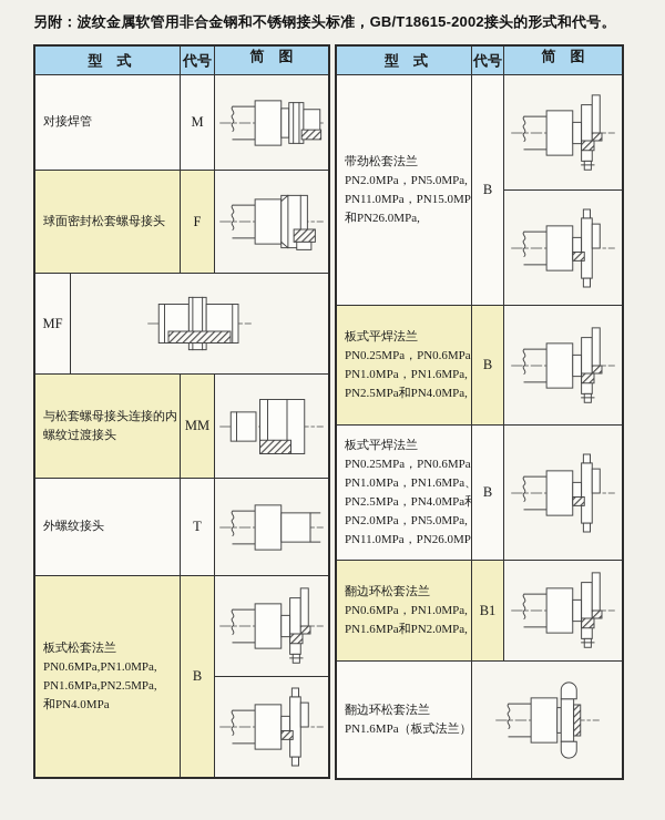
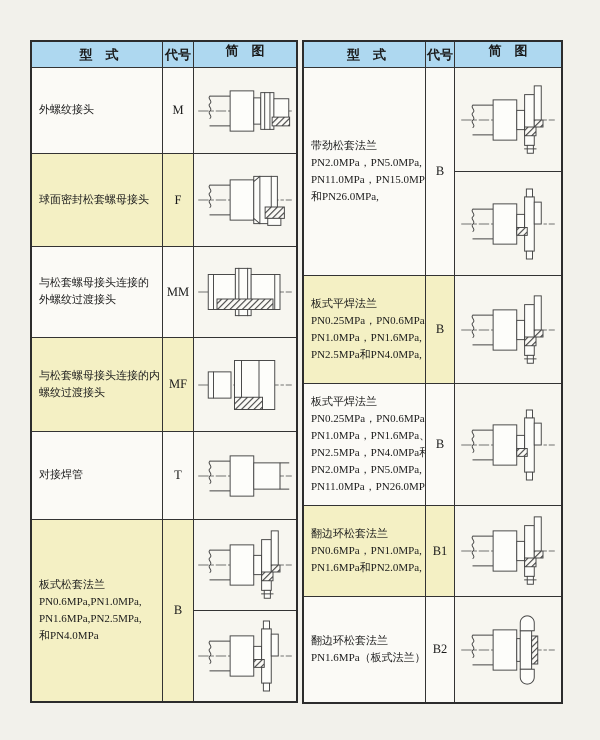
- 另附：波纹金属软管用非合金钢和不锈钢接头标准，GB/T18615-2002接头的形式和代号。
  型 式
  代号
  简 图
- 对接焊管
+ 外螺纹接头
  M
  球面密封松套螺母接头
  F
+ 与松套螺母接头连接的
+ 外螺纹过渡接头
- MF
+ MM
  与松套螺母接头连接的内
  螺纹过渡接头
- MM
+ MF
- 外螺纹接头
+ 对接焊管
  T
  板式松套法兰
  PN0.6MPa,PN1.0MPa,
  PN1.6MPa,PN2.5MPa,
  和PN4.0MPa
  B
  型 式
  代号
  简 图
  带劲松套法兰
  PN2.0MPa，PN5.0MPa,
  PN11.0MPa，PN15.0MP
  和PN26.0MPa,
  B
  板式平焊法兰
  PN0.25MPa，PN0.6MPa
  PN1.0MPa，PN1.6MPa,
  PN2.5MPa和PN4.0MPa,
  B
  板式平焊法兰
  PN0.25MPa，PN0.6MPa
  PN1.0MPa，PN1.6MPa、
  PN2.5MPa，PN4.0MPa和
  PN2.0MPa，PN5.0MPa,
  PN11.0MPa，PN26.0MP
  B
  翻边环松套法兰
  PN0.6MPa，PN1.0MPa,
  PN1.6MPa和PN2.0MPa,
  B1
  翻边环松套法兰
  PN1.6MPa（板式法兰）
+ B2
